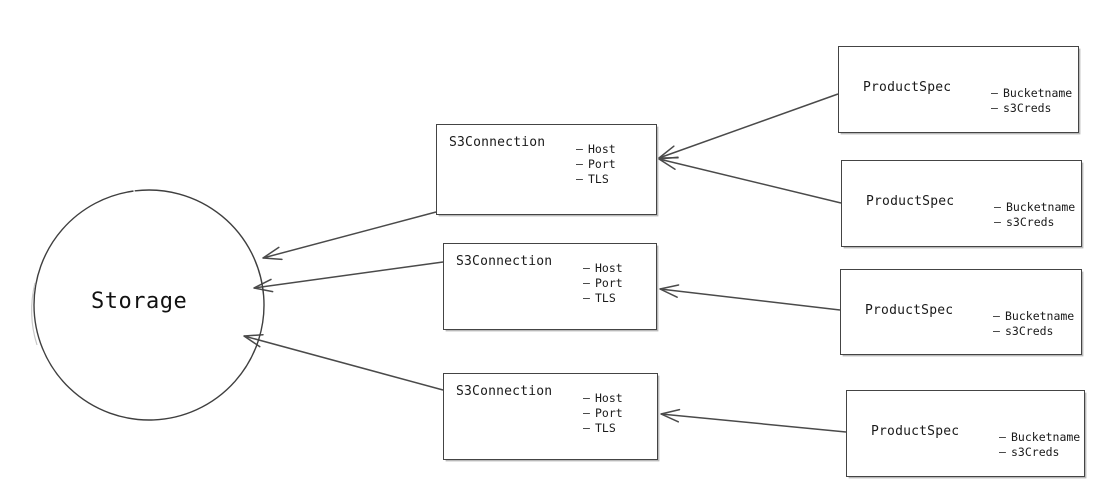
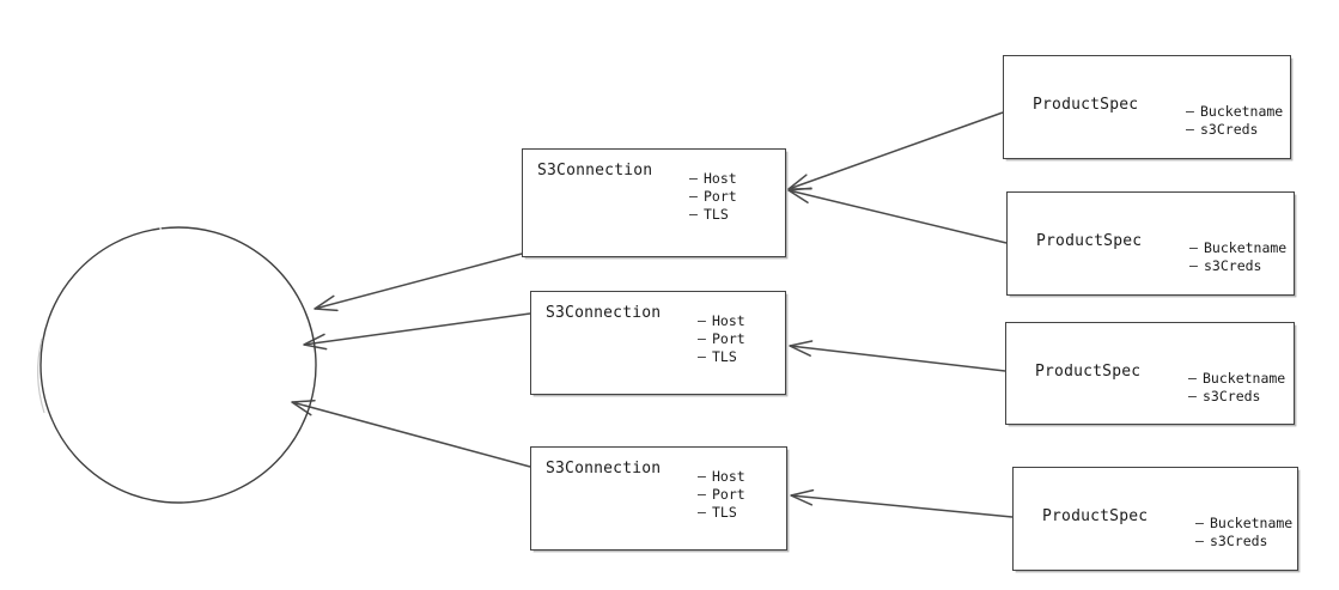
- Storage
  S3Connection
  – Host
  – Port
  – TLS
  S3Connection
  – Host
  – Port
  – TLS
  S3Connection
  – Host
  – Port
  – TLS
  ProductSpec
  – Bucketname
  – s3Creds
  ProductSpec
  – Bucketname
  – s3Creds
  ProductSpec
  – Bucketname
  – s3Creds
  ProductSpec
  – Bucketname
  – s3Creds
